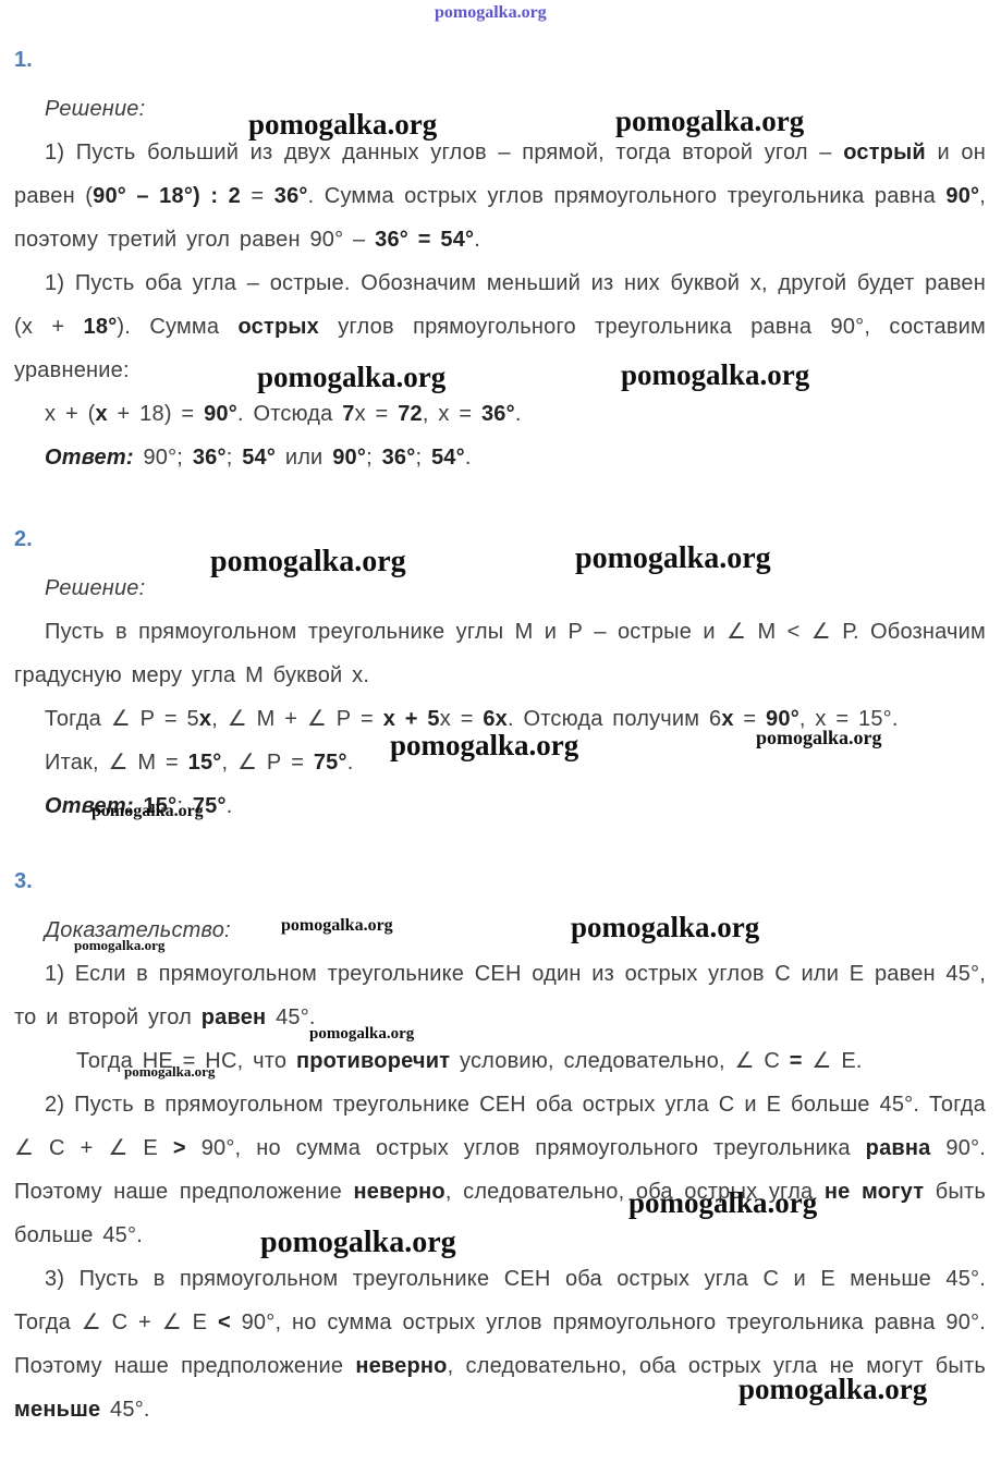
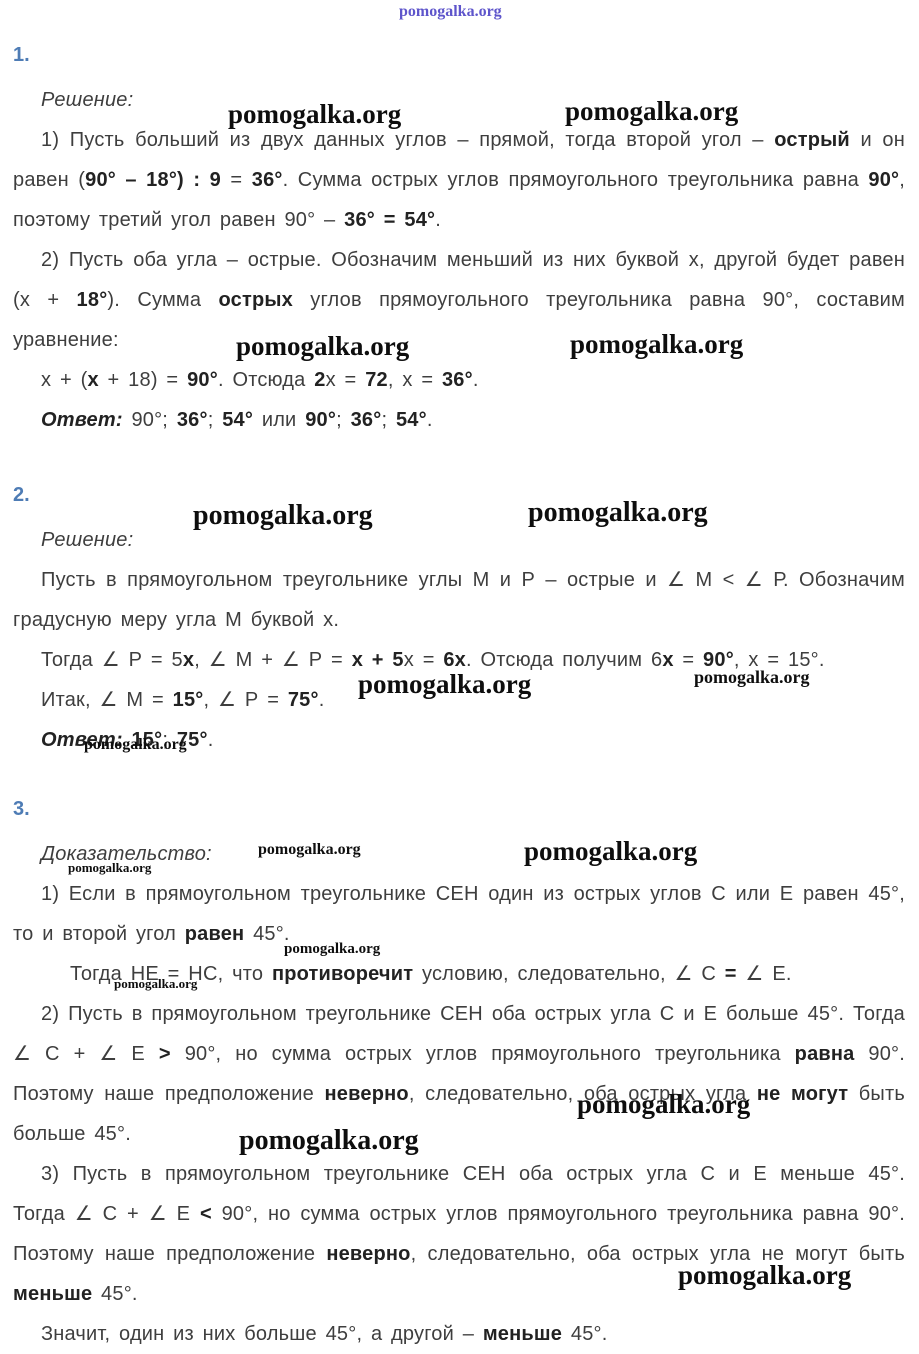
  1.
  Решение:
- 1) Пусть больший из двух данных углов – прямой, тогда второй угол – острый и он равен (90° – 18°) : 2 = 36°. Сумма острых углов прямоугольного треугольника равна 90°, поэтому третий угол равен 90° – 36° = 54°.
+ 1) Пусть больший из двух данных углов – прямой, тогда второй угол – острый и он равен (90° – 18°) : 9 = 36°. Сумма острых углов прямоугольного треугольника равна 90°, поэтому третий угол равен 90° – 36° = 54°.
- 1) Пусть оба угла – острые. Обозначим меньший из них буквой x, другой будет равен (x + 18°). Сумма острых углов прямоугольного треугольника равна 90°, составим уравнение:
+ 2) Пусть оба угла – острые. Обозначим меньший из них буквой x, другой будет равен (x + 18°). Сумма острых углов прямоугольного треугольника равна 90°, составим уравнение:
- x + (x + 18) = 90°. Отсюда 7x = 72, x = 36°.
+ x + (x + 18) = 90°. Отсюда 2x = 72, x = 36°.
  Ответ: 90°; 36°; 54° или 90°; 36°; 54°.
  2.
  Решение:
  Пусть в прямоугольном треугольнике углы М и Р – острые и ∠ М < ∠ Р. Обозначим градусную меру угла М буквой x.
  Тогда ∠ Р = 5x, ∠ М + ∠ Р = x + 5x = 6x. Отсюда получим 6x = 90°, x = 15°.
  Итак, ∠ М = 15°, ∠ Р = 75°.
  Ответ: 15°; 75°.
  3.
  Доказательство:
  1) Если в прямоугольном треугольнике СЕН один из острых углов С или Е равен 45°, то и второй угол равен 45°.
  Тогда НЕ = НС, что противоречит условию, следовательно, ∠ С = ∠ Е.
  2) Пусть в прямоугольном треугольнике СЕН оба острых угла С и Е больше 45°. Тогда ∠ С + ∠ Е > 90°, но сумма острых углов прямоугольного треугольника равна 90°. Поэтому наше предположение неверно, следовательно, оба острых угла не могут быть больше 45°.
  3) Пусть в прямоугольном треугольнике СЕН оба острых угла С и Е меньше 45°. Тогда ∠ С + ∠ Е < 90°, но сумма острых углов прямоугольного треугольника равна 90°. Поэтому наше предположение неверно, следовательно, оба острых угла не могут быть меньше 45°.
+ Значит, один из них больше 45°, а другой – меньше 45°.
  pomogalka.org
  pomogalka.org
  pomogalka.org
  pomogalka.org
  pomogalka.org
  pomogalka.org
  pomogalka.org
  pomogalka.org
  pomogalka.org
  pomogalka.org
  pomogalka.org
  pomogalka.org
  pomogalka.org
  pomogalka.org
  pomogalka.org
  pomogalka.org
  pomogalka.org
  pomogalka.org
